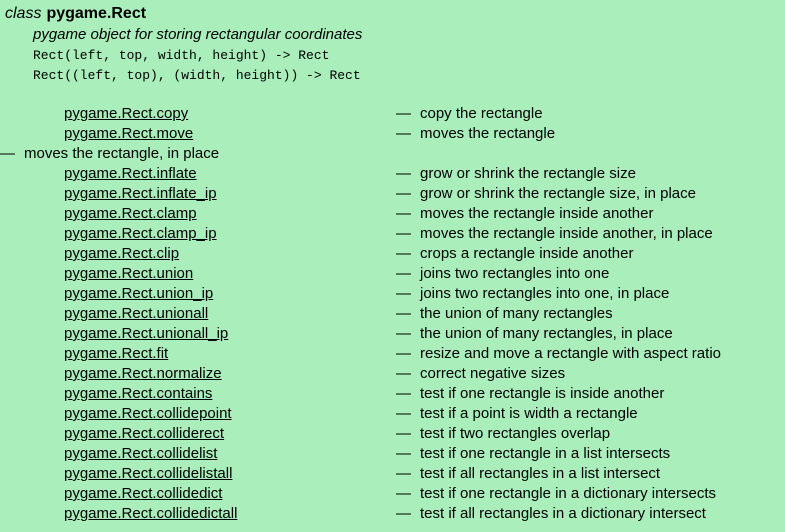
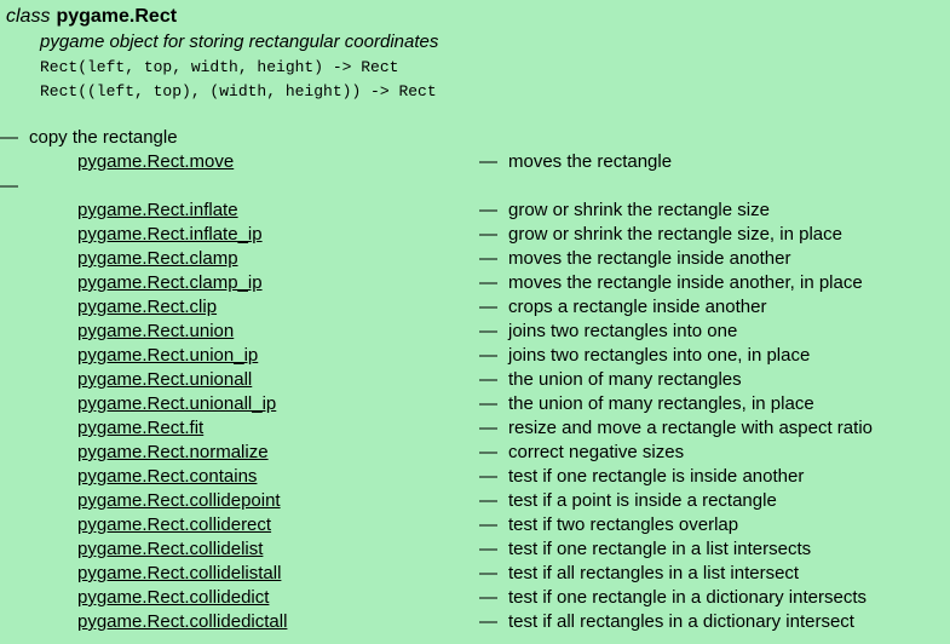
  class pygame.Rect
  pygame object for storing rectangular coordinates
  Rect(left, top, width, height) -> Rect
  Rect((left, top), (width, height)) -> Rect
- pygame.Rect.copy
  —
  copy the rectangle
  pygame.Rect.move
  —
  moves the rectangle
  —
- moves the rectangle, in place
  pygame.Rect.inflate
  —
  grow or shrink the rectangle size
  pygame.Rect.inflate_ip
  —
  grow or shrink the rectangle size, in place
  pygame.Rect.clamp
  —
  moves the rectangle inside another
  pygame.Rect.clamp_ip
  —
  moves the rectangle inside another, in place
  pygame.Rect.clip
  —
  crops a rectangle inside another
  pygame.Rect.union
  —
  joins two rectangles into one
  pygame.Rect.union_ip
  —
  joins two rectangles into one, in place
  pygame.Rect.unionall
  —
  the union of many rectangles
  pygame.Rect.unionall_ip
  —
  the union of many rectangles, in place
  pygame.Rect.fit
  —
  resize and move a rectangle with aspect ratio
  pygame.Rect.normalize
  —
  correct negative sizes
  pygame.Rect.contains
  —
  test if one rectangle is inside another
  pygame.Rect.collidepoint
  —
- test if a point is width a rectangle
+ test if a point is inside a rectangle
  pygame.Rect.colliderect
  —
  test if two rectangles overlap
  pygame.Rect.collidelist
  —
  test if one rectangle in a list intersects
  pygame.Rect.collidelistall
  —
  test if all rectangles in a list intersect
  pygame.Rect.collidedict
  —
  test if one rectangle in a dictionary intersects
  pygame.Rect.collidedictall
  —
  test if all rectangles in a dictionary intersect
